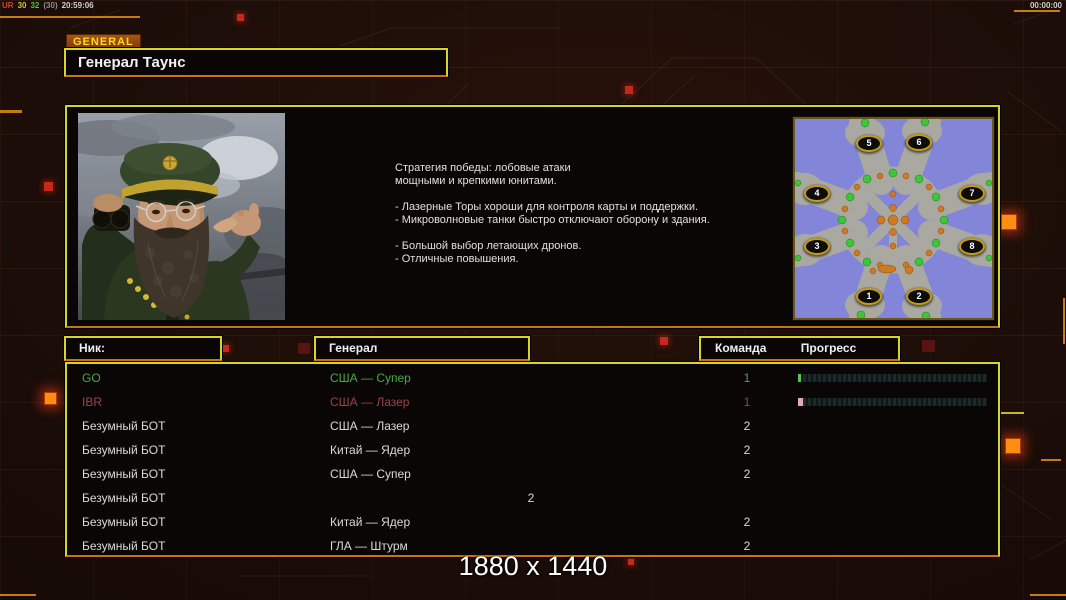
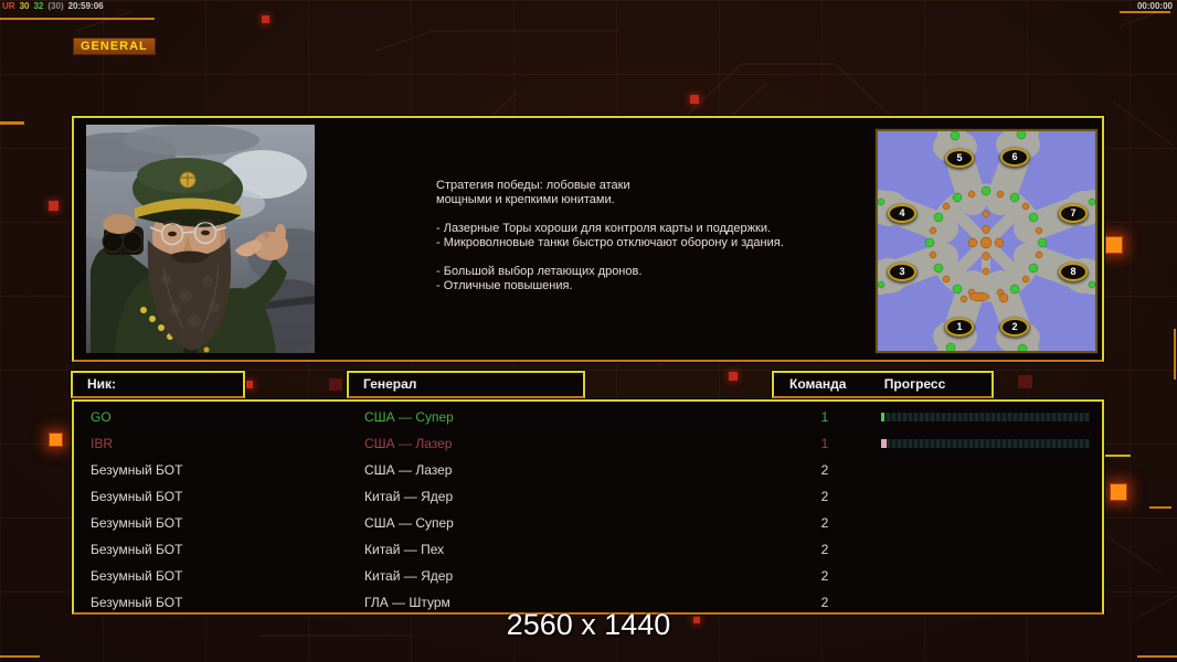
  UR 30 32 (30) 20:59:06
  00:00:00
  GENERAL
- Генерал Таунс
  Стратегия победы: лобовые атаки
  мощными и крепкими юнитами.
  - Лазерные Торы хороши для контроля карты и поддержки.
  - Микроволновые танки быстро отключают оборону и здания.
  - Большой выбор летающих дронов.
  - Отличные повышения.
  1
  2
  3
  4
  5
  6
  7
  8
  Ник:
  Генерал
  Команда Прогресс
  GO
  США — Супер
  1
  IBR
  США — Лазер
  1
  Безумный БОТ
  США — Лазер
  2
  Безумный БОТ
  Китай — Ядер
  2
  Безумный БОТ
  США — Супер
  2
  Безумный БОТ
+ Китай — Пех
  2
  Безумный БОТ
  Китай — Ядер
  2
  Безумный БОТ
  ГЛА — Штурм
  2
- 1880 x 1440
+ 2560 x 1440
